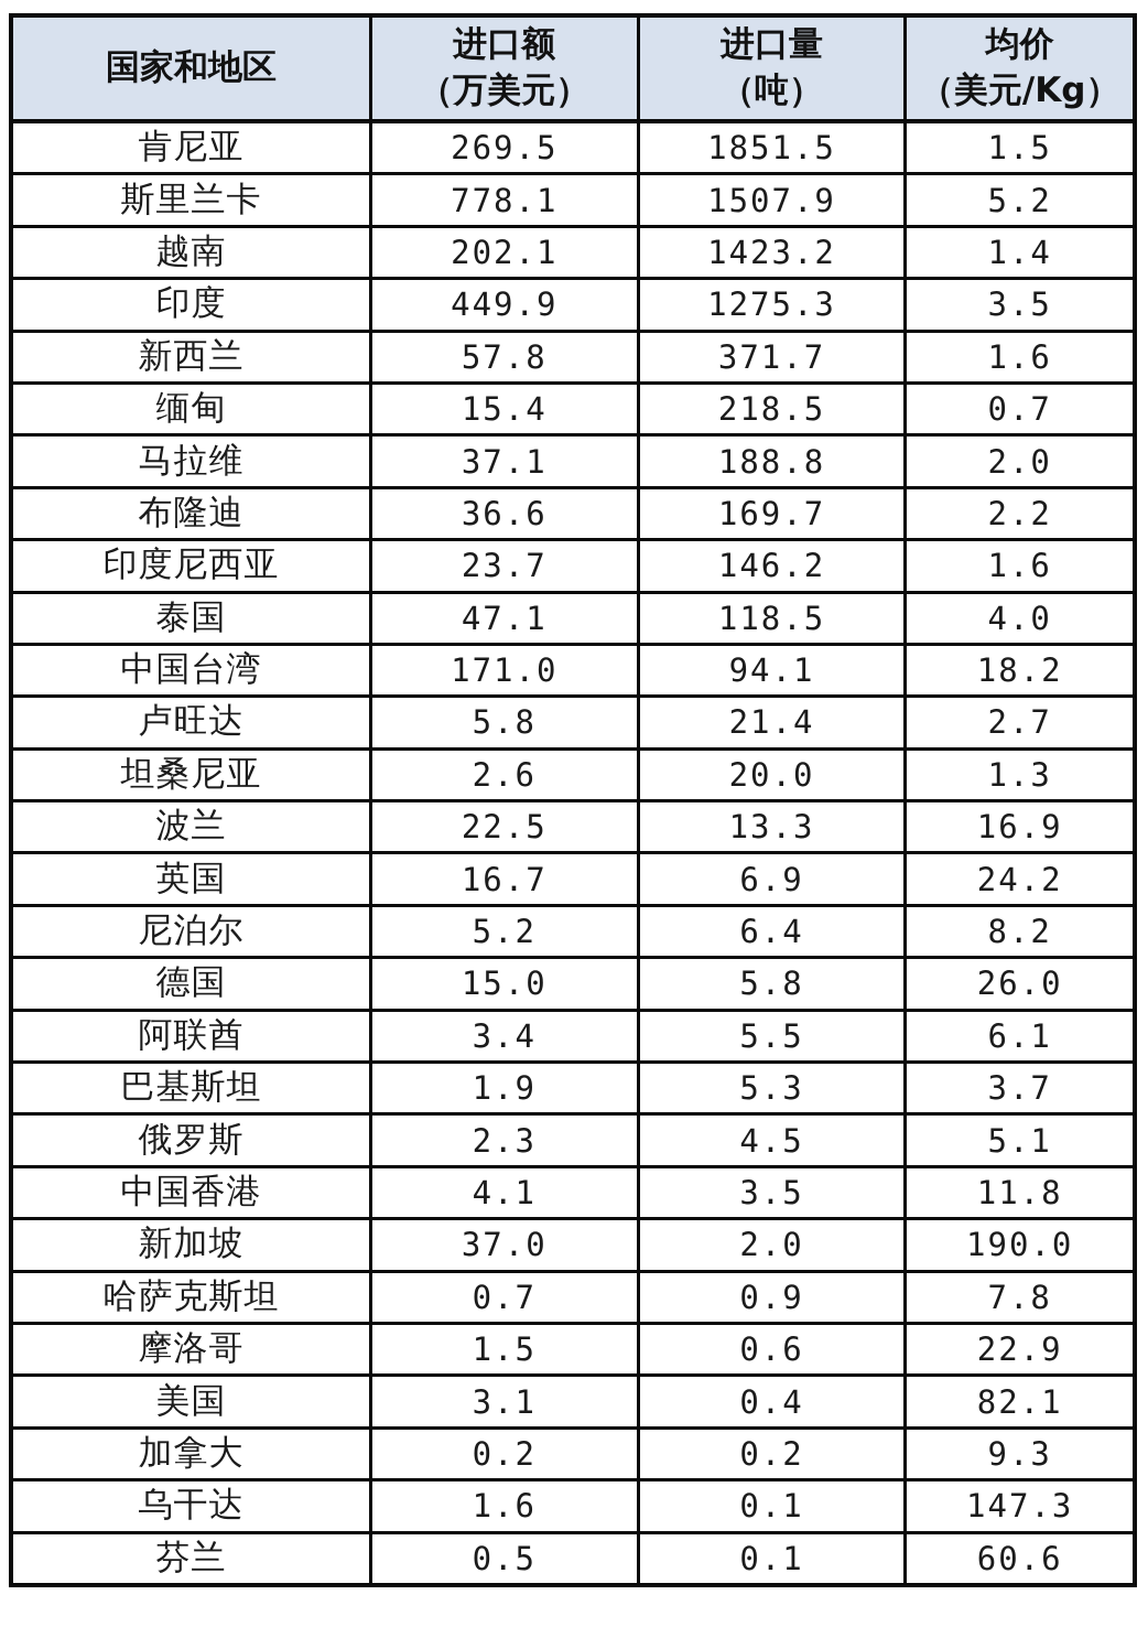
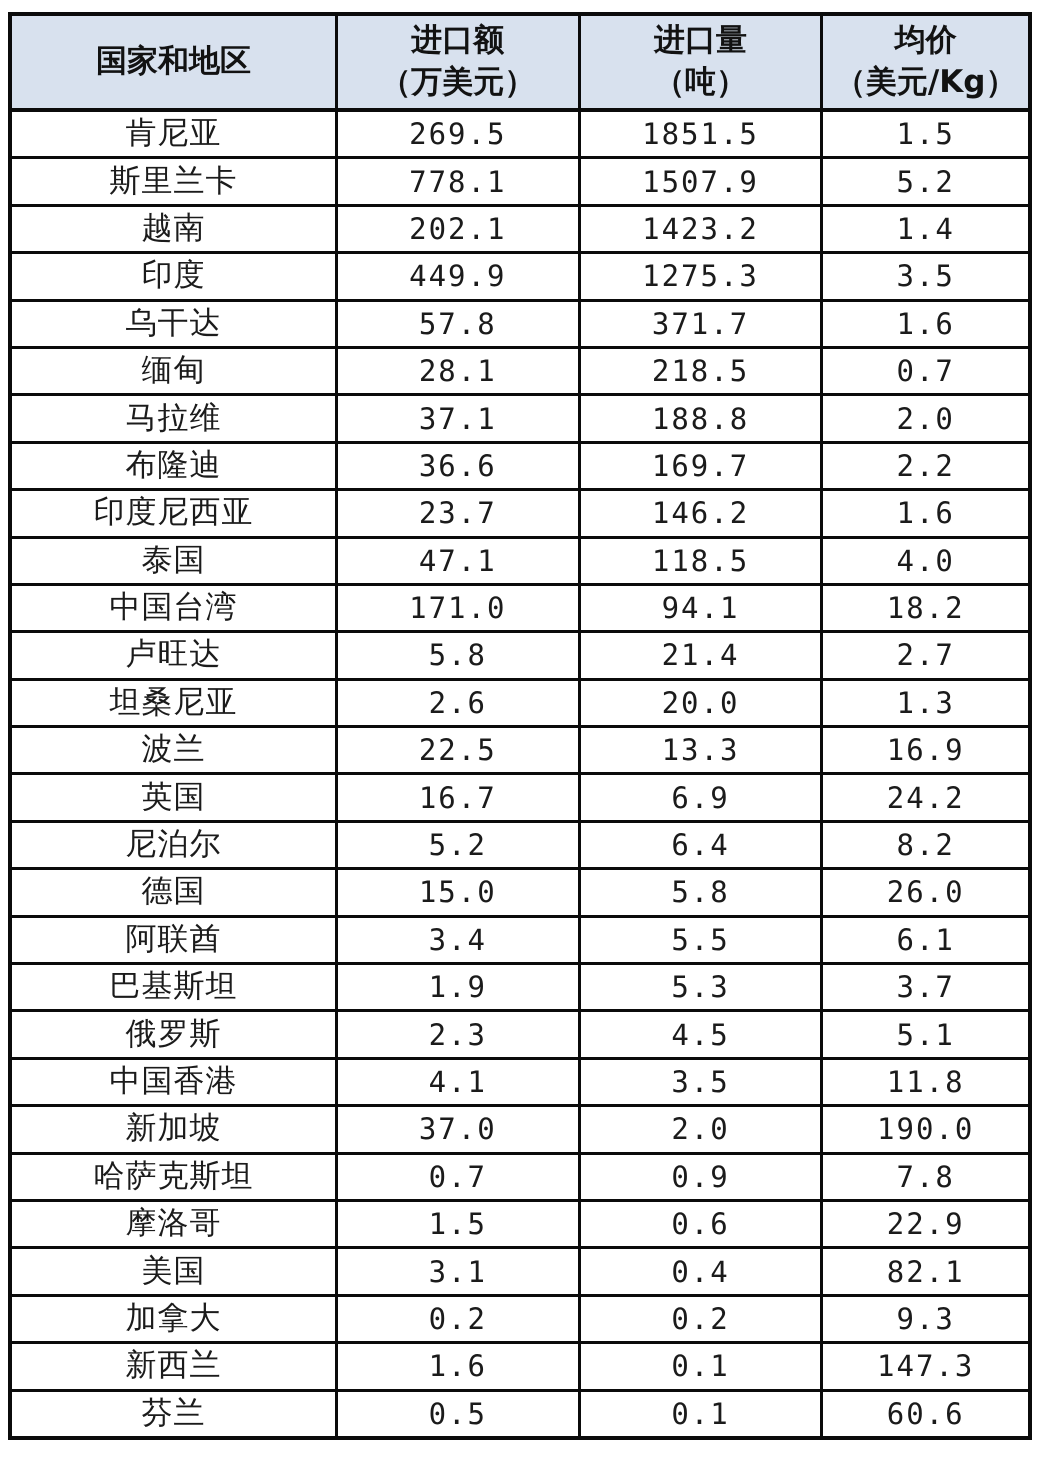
  国家和地区	进口额（万美元）	进口量（吨）	均价（美元/Kg）
  肯尼亚	269.5	1851.5	1.5
  斯里兰卡	778.1	1507.9	5.2
  越南	202.1	1423.2	1.4
  印度	449.9	1275.3	3.5
- 新西兰	57.8	371.7	1.6
+ 乌干达	57.8	371.7	1.6
- 缅甸	15.4	218.5	0.7
+ 缅甸	28.1	218.5	0.7
  马拉维	37.1	188.8	2.0
  布隆迪	36.6	169.7	2.2
  印度尼西亚	23.7	146.2	1.6
  泰国	47.1	118.5	4.0
  中国台湾	171.0	94.1	18.2
  卢旺达	5.8	21.4	2.7
  坦桑尼亚	2.6	20.0	1.3
  波兰	22.5	13.3	16.9
  英国	16.7	6.9	24.2
  尼泊尔	5.2	6.4	8.2
  德国	15.0	5.8	26.0
  阿联酋	3.4	5.5	6.1
  巴基斯坦	1.9	5.3	3.7
  俄罗斯	2.3	4.5	5.1
  中国香港	4.1	3.5	11.8
  新加坡	37.0	2.0	190.0
  哈萨克斯坦	0.7	0.9	7.8
  摩洛哥	1.5	0.6	22.9
  美国	3.1	0.4	82.1
  加拿大	0.2	0.2	9.3
- 乌干达	1.6	0.1	147.3
+ 新西兰	1.6	0.1	147.3
  芬兰	0.5	0.1	60.6
